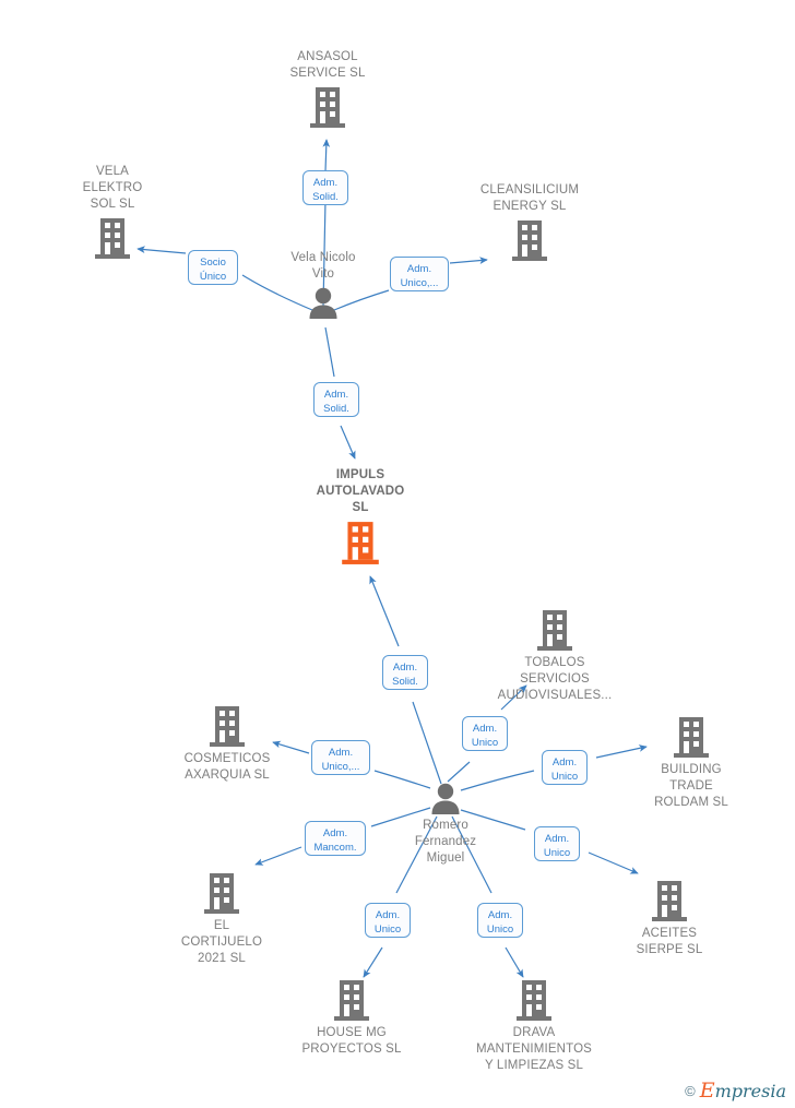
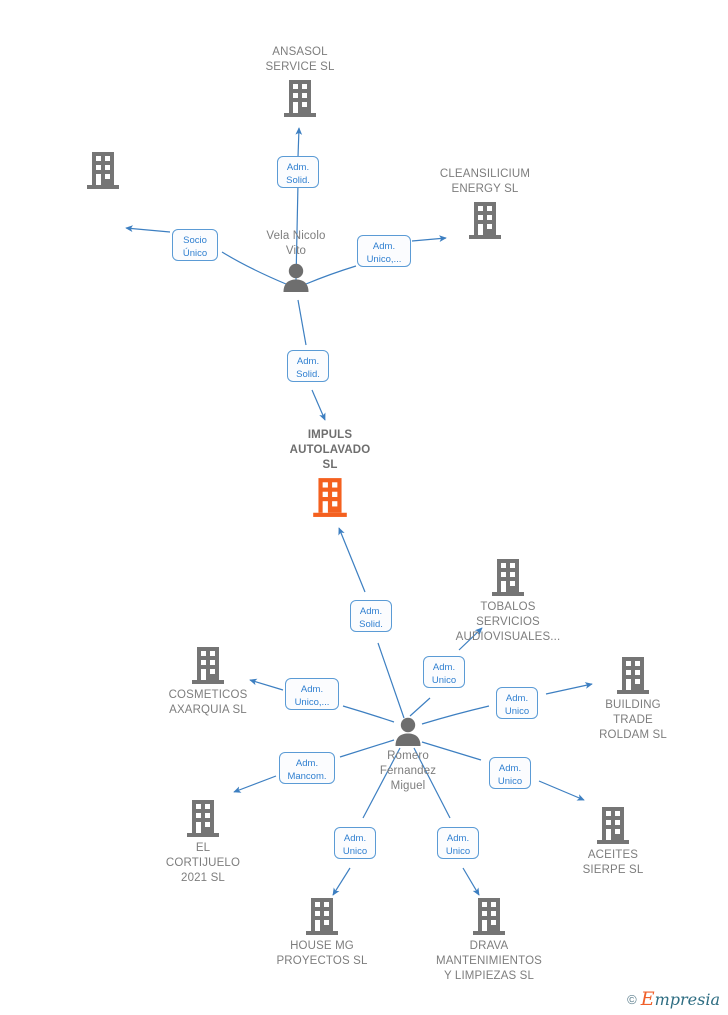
  ANSASOL
  SERVICE SL
- VELA
- ELEKTRO
- SOL SL
  CLEANSILICIUM
  ENERGY SL
  Vela Nicolo
  Vito
  IMPULS
  AUTOLAVADO
  SL
  TOBALOS
  SERVICIOS
  AUDIOVISUALES...
  COSMETICOS
  AXARQUIA SL
  BUILDING
  TRADE
  ROLDAM SL
  Romero
  Fernandez
  Miguel
  EL
  CORTIJUELO
  2021 SL
  ACEITES
  SIERPE SL
  HOUSE MG
  PROYECTOS SL
  DRAVA
  MANTENIMIENTOS
  Y LIMPIEZAS SL
  Adm.
  Solid.
  Socio
  Único
  Adm.
  Unico,...
  Adm.
  Solid.
  Adm.
  Solid.
  Adm.
  Unico
  Adm.
  Unico,...
  Adm.
  Unico
  Adm.
  Mancom.
  Adm.
  Unico
  Adm.
  Unico
  Adm.
  Unico
  ©
  Empresia
